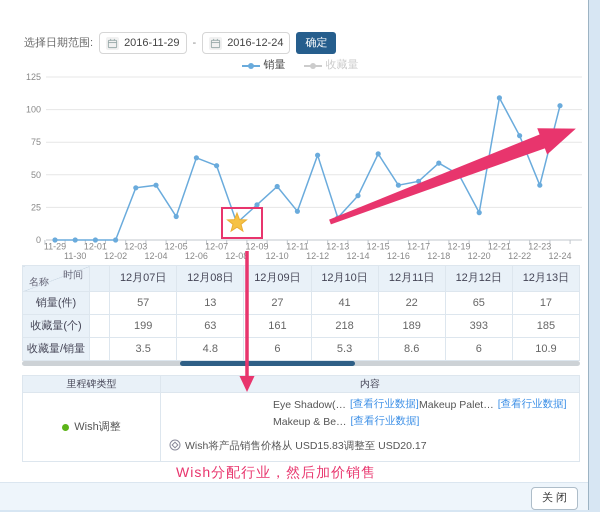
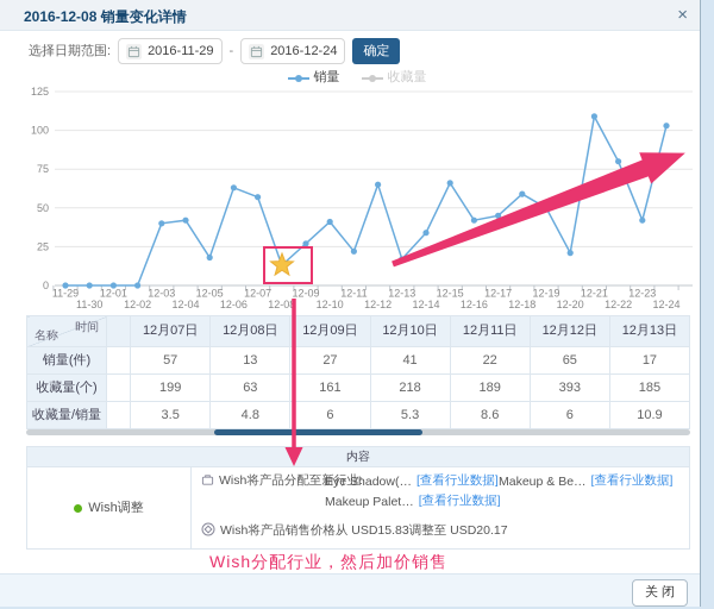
+ 2016-12-08 销量变化详情
+ ×
  选择日期范围:
  2016-11-29
  -
  2016-12-24
  确定
  销量
  收藏量
  0
  25
  50
  75
  100
  125
  11-29
  11-30
  12-01
  12-02
  12-03
  12-04
  12-05
  12-06
  12-07
  12-0
  12-09
  12-10
  12-11
  12-12
  12-13
  12-14
  12-15
  12-16
  12-17
  12-18
  12-19
  12-20
  12-21
  12-22
  12-23
  12-24
  时间名称		12月07日	12月08日	12月09日	12月10日	12月11日	12月12日	12月13日
  销量(件)		57	13	27	41	22	65	17
  收藏量(个)		199	63	161	218	189	393	185
  收藏量/销量		3.5	4.8	6	5.3	8.6	6	10.9
- 里程碑类型
  内容
  Wish调整
+ Wish将产品分配至新行业:
  Eye Shadow(…
  [查看行业数据]
- Makeup Palet…
+ Makeup & Be…
  [查看行业数据]
- Makeup & Be…
+ Makeup Palet…
  [查看行业数据]
  Wish将产品销售价格从 USD15.83调整至 USD20.17
  Wish分配行业，然后加价销售
  关 闭
